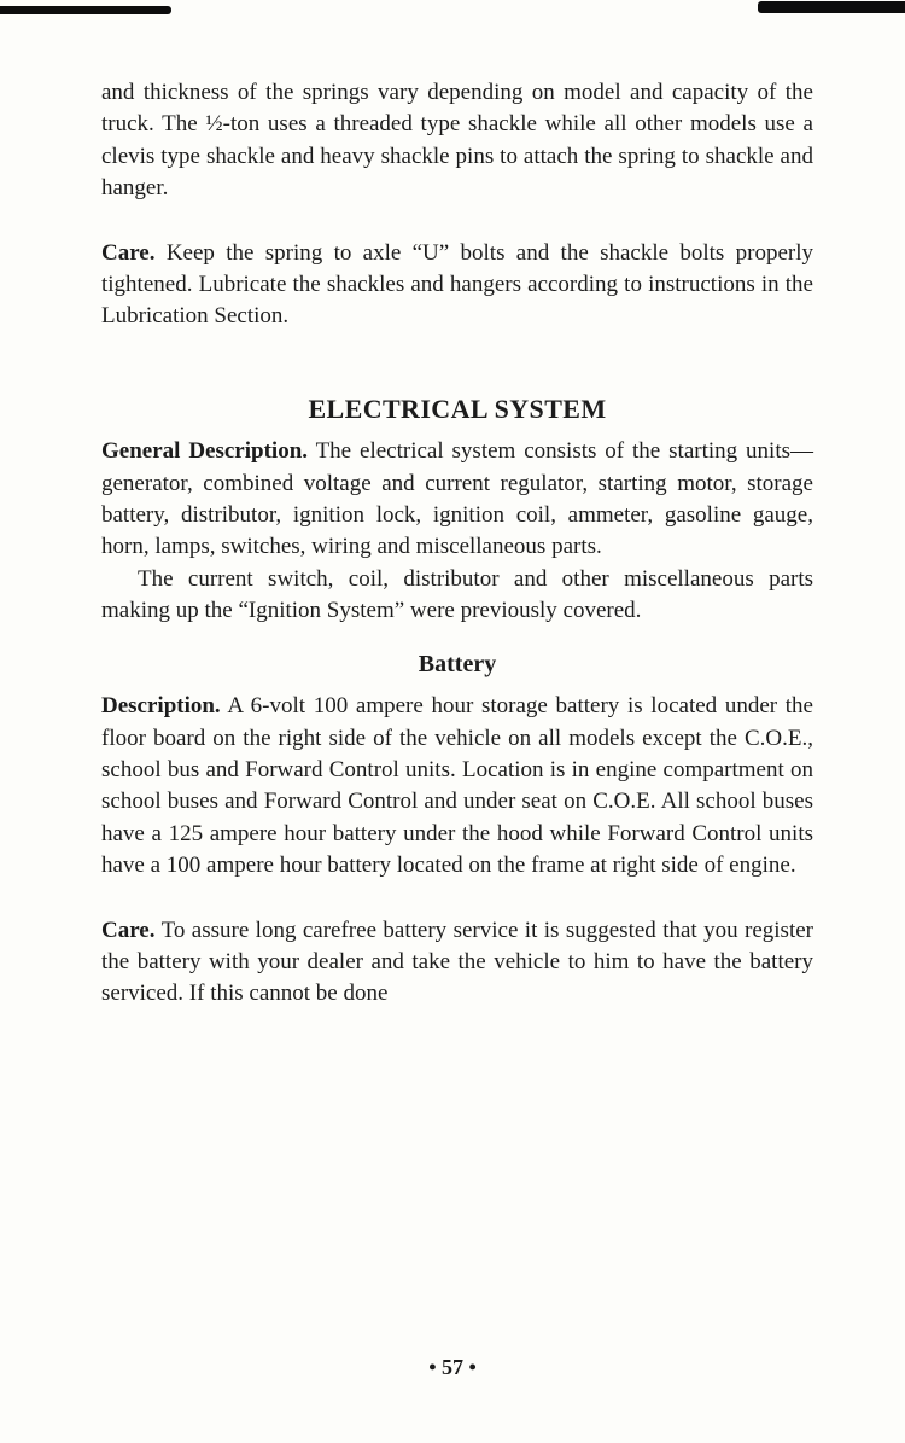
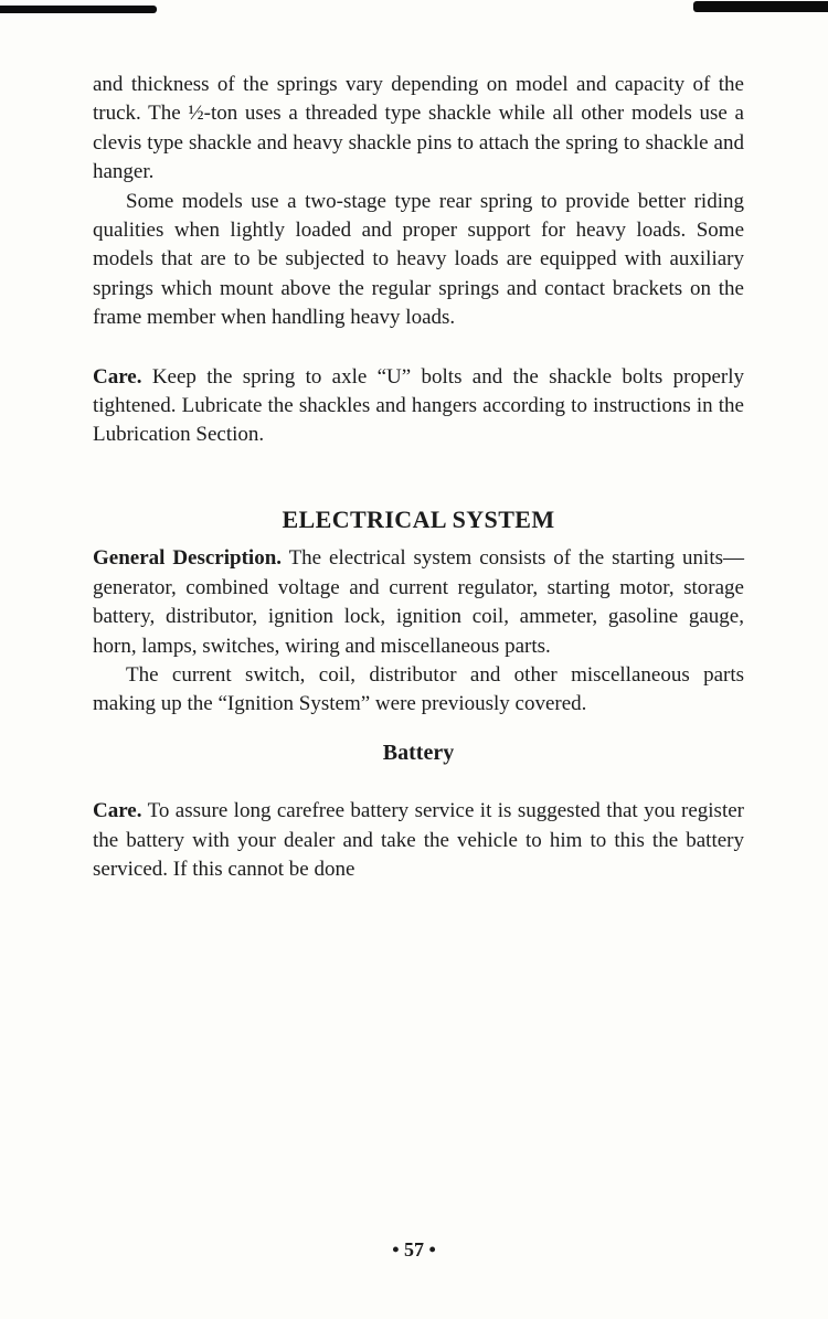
  and thickness of the springs vary depending on model and capacity of the truck. The ½-ton uses a threaded type shackle while all other models use a clevis type shackle and heavy shackle pins to attach the spring to shackle and hanger.
+ Some models use a two-stage type rear spring to provide better riding qualities when lightly loaded and proper support for heavy loads. Some models that are to be subjected to heavy loads are equipped with auxiliary springs which mount above the regular springs and contact brackets on the frame member when handling heavy loads.
  Care. Keep the spring to axle “U” bolts and the shackle bolts properly tightened. Lubricate the shackles and hangers according to instructions in the Lubrication Section.
  ELECTRICAL SYSTEM
  General Description. The electrical system consists of the starting units—generator, combined voltage and current regulator, starting motor, storage battery, distributor, ignition lock, ignition coil, ammeter, gasoline gauge, horn, lamps, switches, wiring and miscellaneous parts.
  The current switch, coil, distributor and other miscellaneous parts making up the “Ignition System” were previously covered.
  Battery
- Description. A 6-volt 100 ampere hour storage battery is located under the floor board on the right side of the vehicle on all models except the C.O.E., school bus and Forward Control units. Location is in engine compartment on school buses and Forward Control and under seat on C.O.E. All school buses have a 125 ampere hour battery under the hood while Forward Control units have a 100 ampere hour battery located on the frame at right side of engine.
- Care. To assure long carefree battery service it is suggested that you register the battery with your dealer and take the vehicle to him to have the battery serviced. If this cannot be done
+ Care. To assure long carefree battery service it is suggested that you register the battery with your dealer and take the vehicle to him to this the battery serviced. If this cannot be done
  • 57 •
